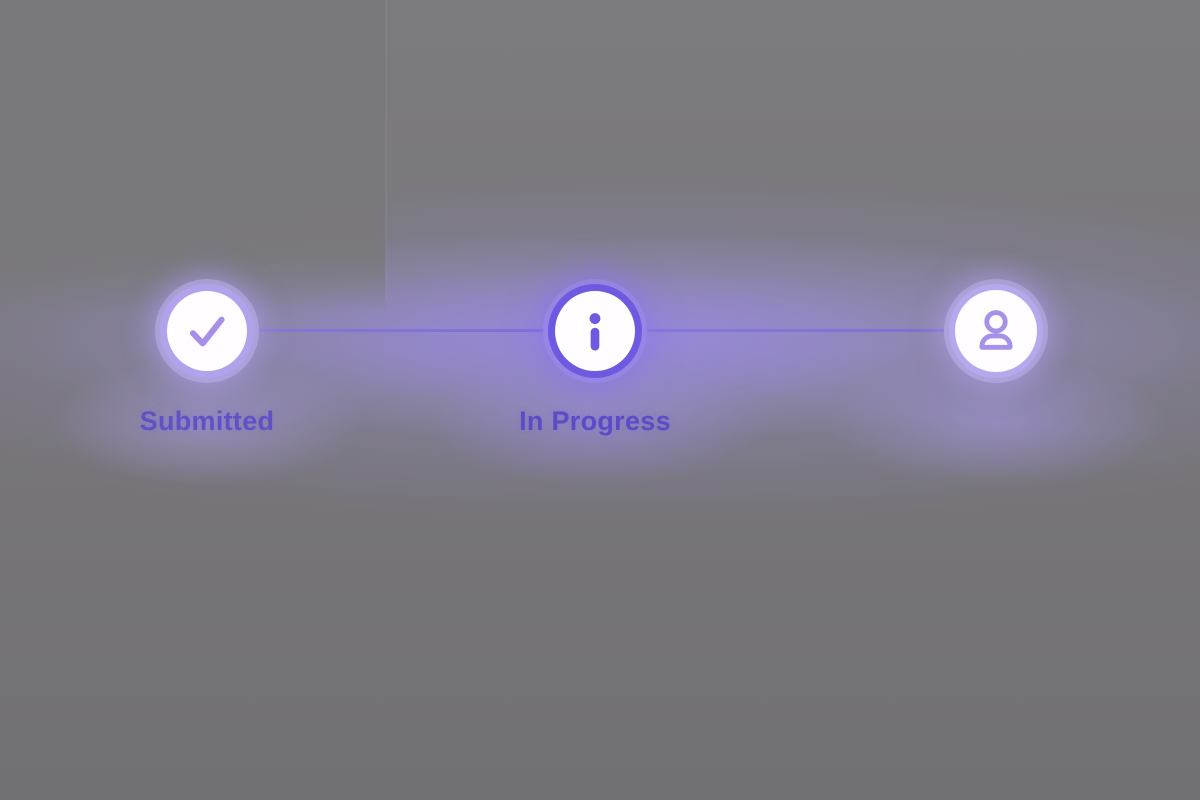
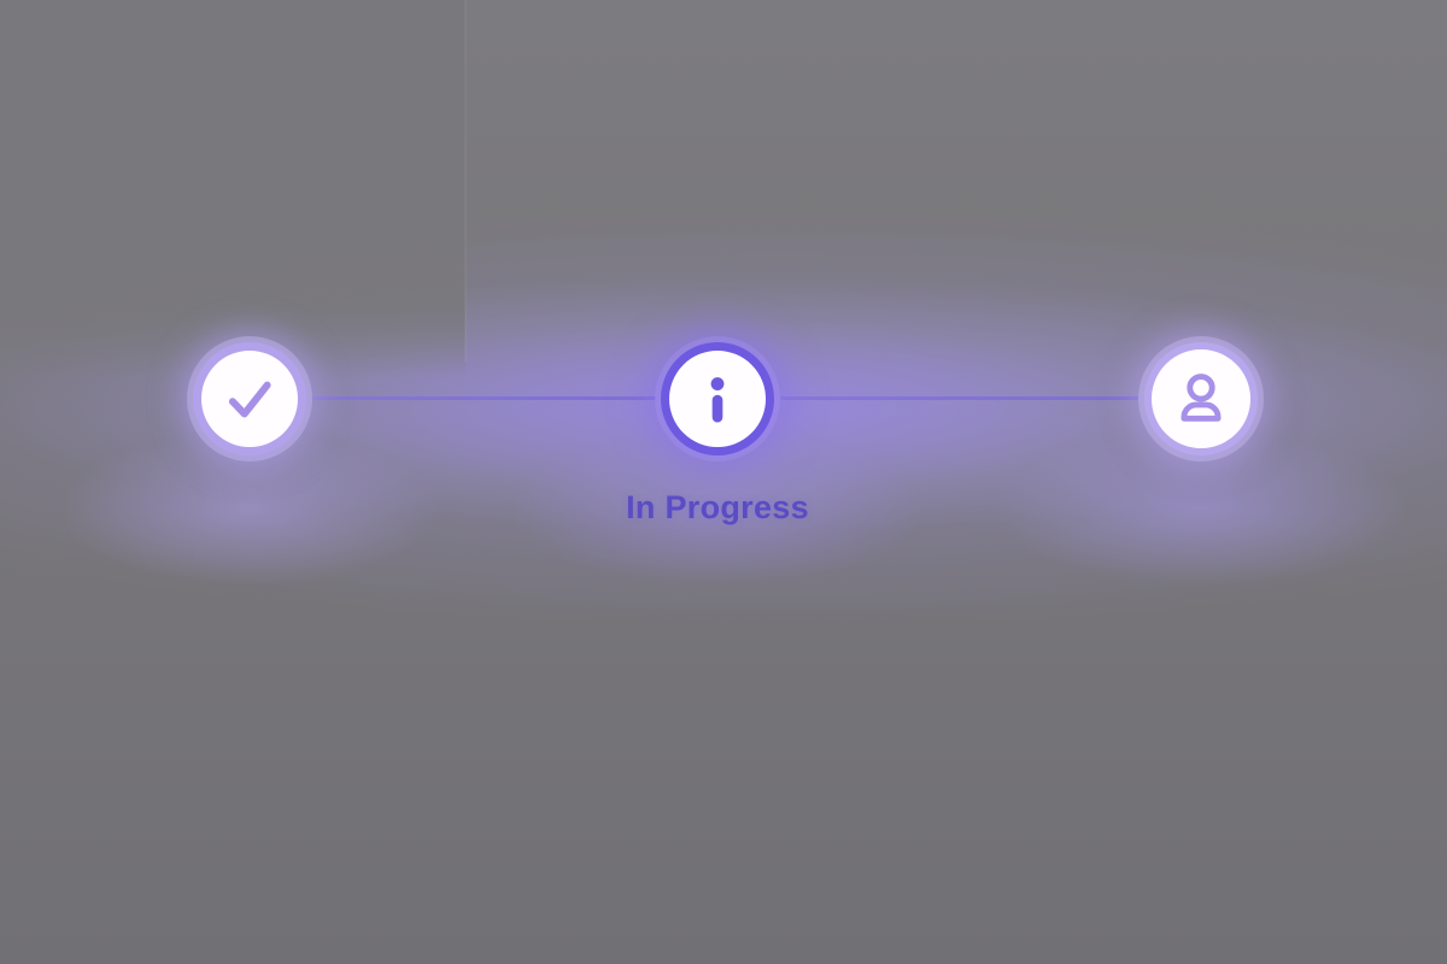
- Submitted
  In Progress
